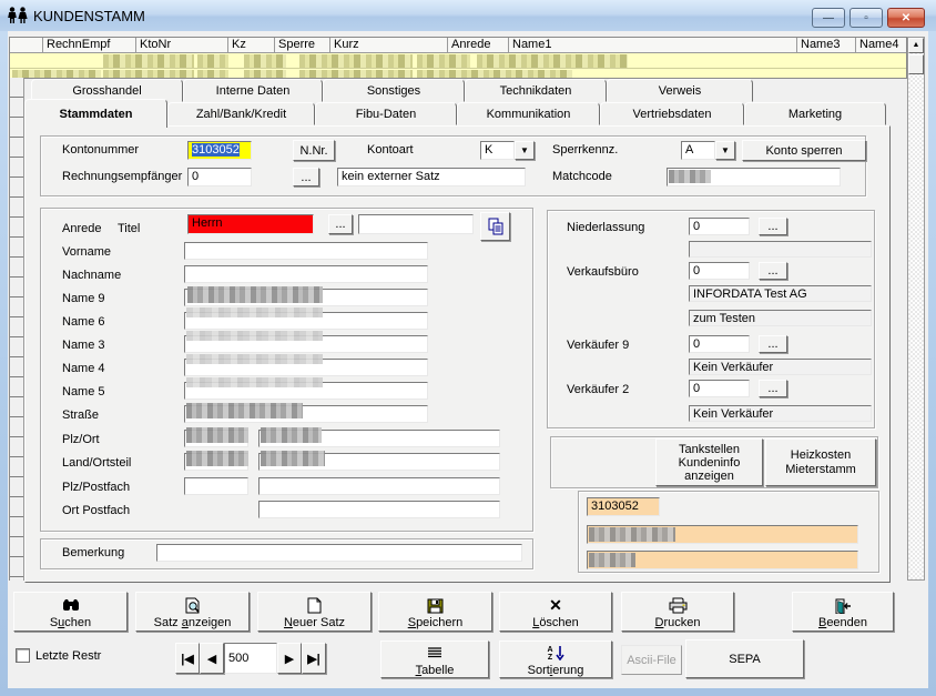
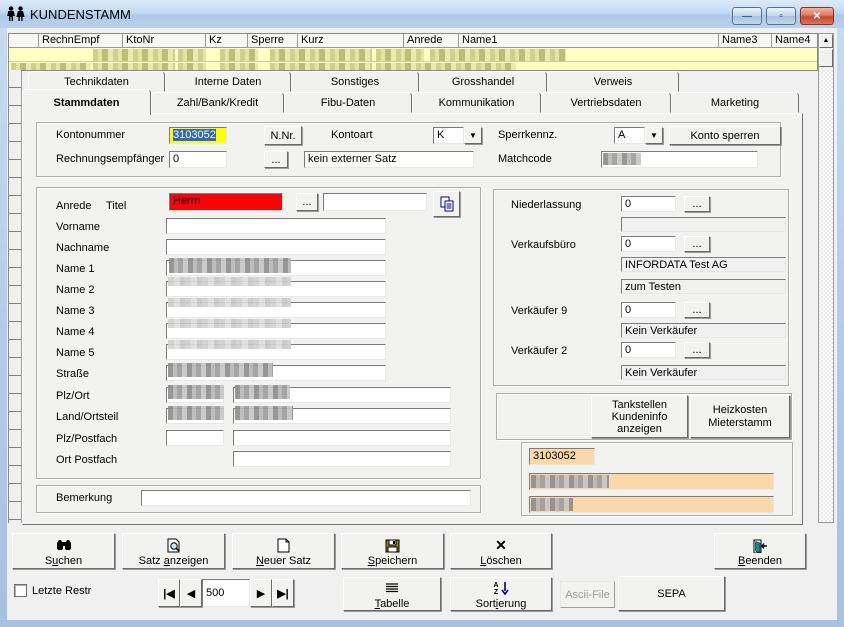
  KUNDENSTAMM
  —
  ▫
  ✕
  RechnEmpf
  KtoNr
  Kz
  Sperre
  Kurz
  Anrede
  Name1
  Name3
  Name4
- Grosshandel
+ Technikdaten
  Interne Daten
  Sonstiges
- Technikdaten
+ Grosshandel
  Verweis
  Stammdaten
  Zahl/Bank/Kredit
  Fibu-Daten
  Kommunikation
  Vertriebsdaten
  Marketing
  Kontonummer
  3103052
  N.Nr.
  Kontoart
  K
  ▼
  Sperrkennz.
  A
  ▼
  Konto sperren
  Rechnungsempfänger
  0
  ...
  kein externer Satz
  Matchcode
  Anrede
  Titel
  Herrn
  ...
  Vorname
  Nachname
- Name 9
+ Name 1
- Name 6
+ Name 2
  Name 3
  Name 4
  Name 5
  Straße
  Plz/Ort
  Land/Ortsteil
  Plz/Postfach
  Ort Postfach
  Bemerkung
  Niederlassung
  0
  ...
  Verkaufsbüro
  0
  ...
  INFORDATA Test AG
  zum Testen
  Verkäufer 9
  0
  ...
  Kein Verkäufer
  Verkäufer 2
  0
  ...
  Kein Verkäufer
  Tankstellen Kundeninfo anzeigen
  Heizkosten Mieterstamm
  3103052
  Suchen
  Satz anzeigen
  Neuer Satz
  Speichern
  ✕
  Löschen
- Drucken
  Beenden
  Letzte Restr
  |◀
  ◀
  500
  ▶
  ▶|
  Tabelle
  Sortierung
  Ascii-File
  SEPA
